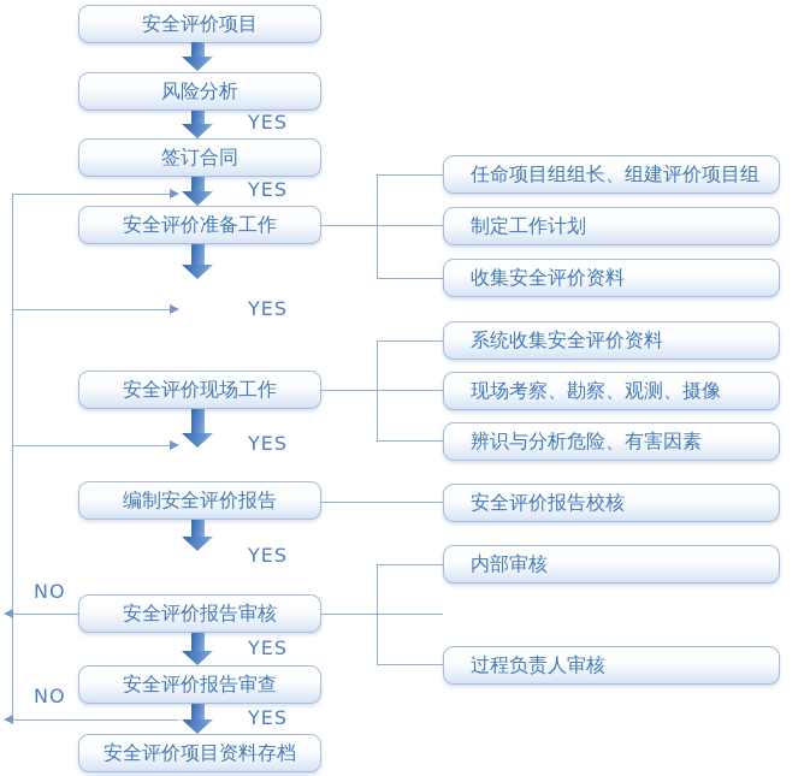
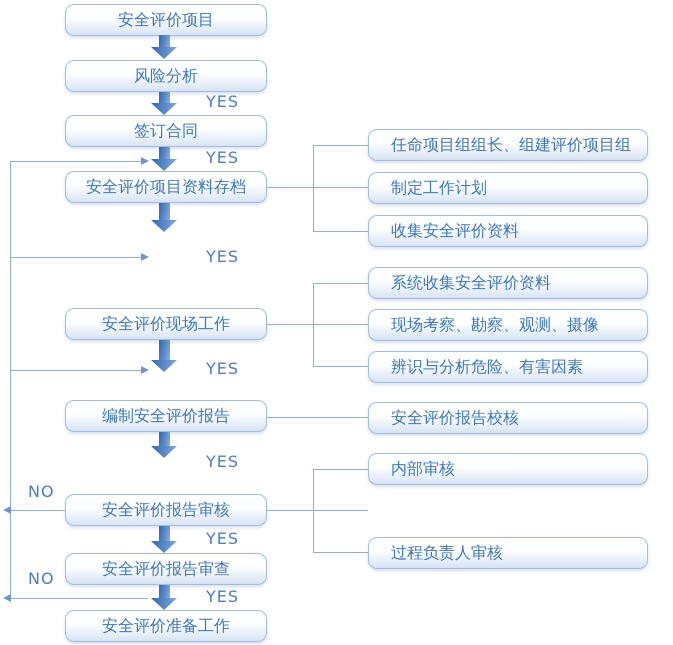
  安全评价项目
  风险分析
  签订合同
- 安全评价准备工作
+ 安全评价项目资料存档
  安全评价现场工作
  编制安全评价报告
  安全评价报告审核
  安全评价报告审查
- 安全评价项目资料存档
+ 安全评价准备工作
  任命项目组组长、组建评价项目组
  制定工作计划
  收集安全评价资料
  系统收集安全评价资料
  现场考察、勘察、观测、摄像
  辨识与分析危险、有害因素
  安全评价报告校核
  内部审核
  过程负责人审核
  YES
  YES
  YES
  YES
  YES
  YES
  YES
  NO
  NO
